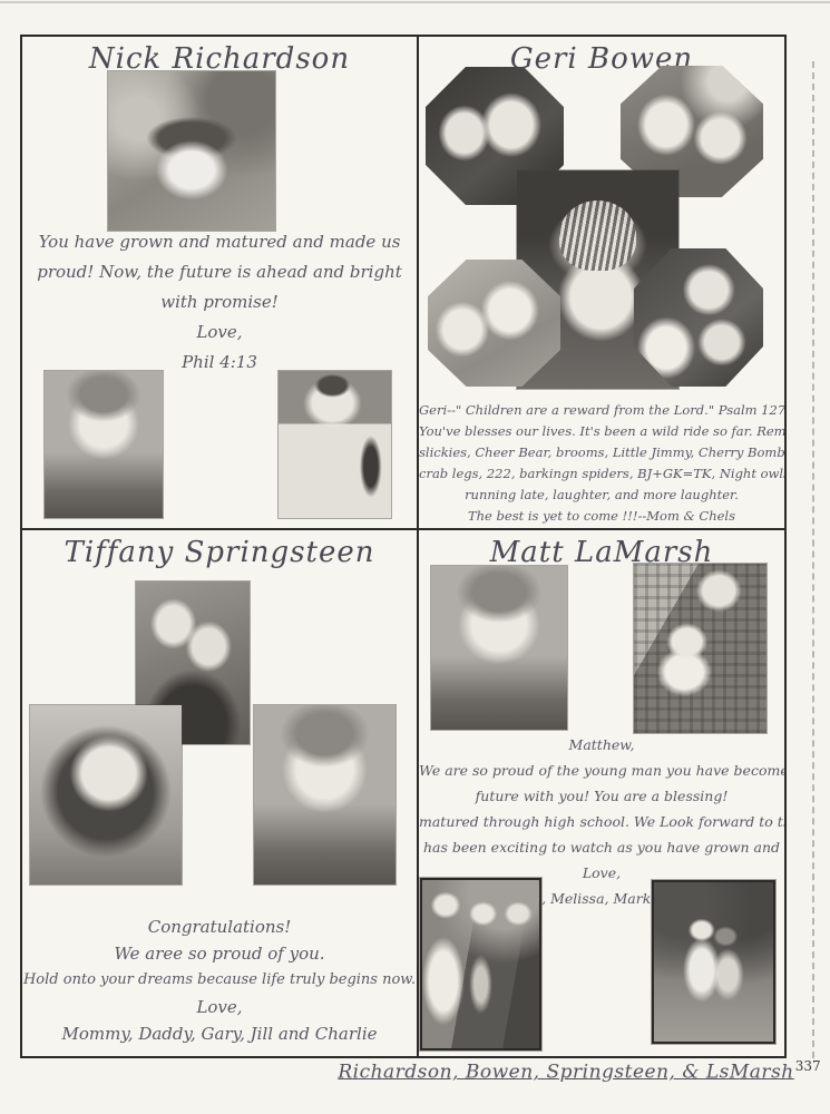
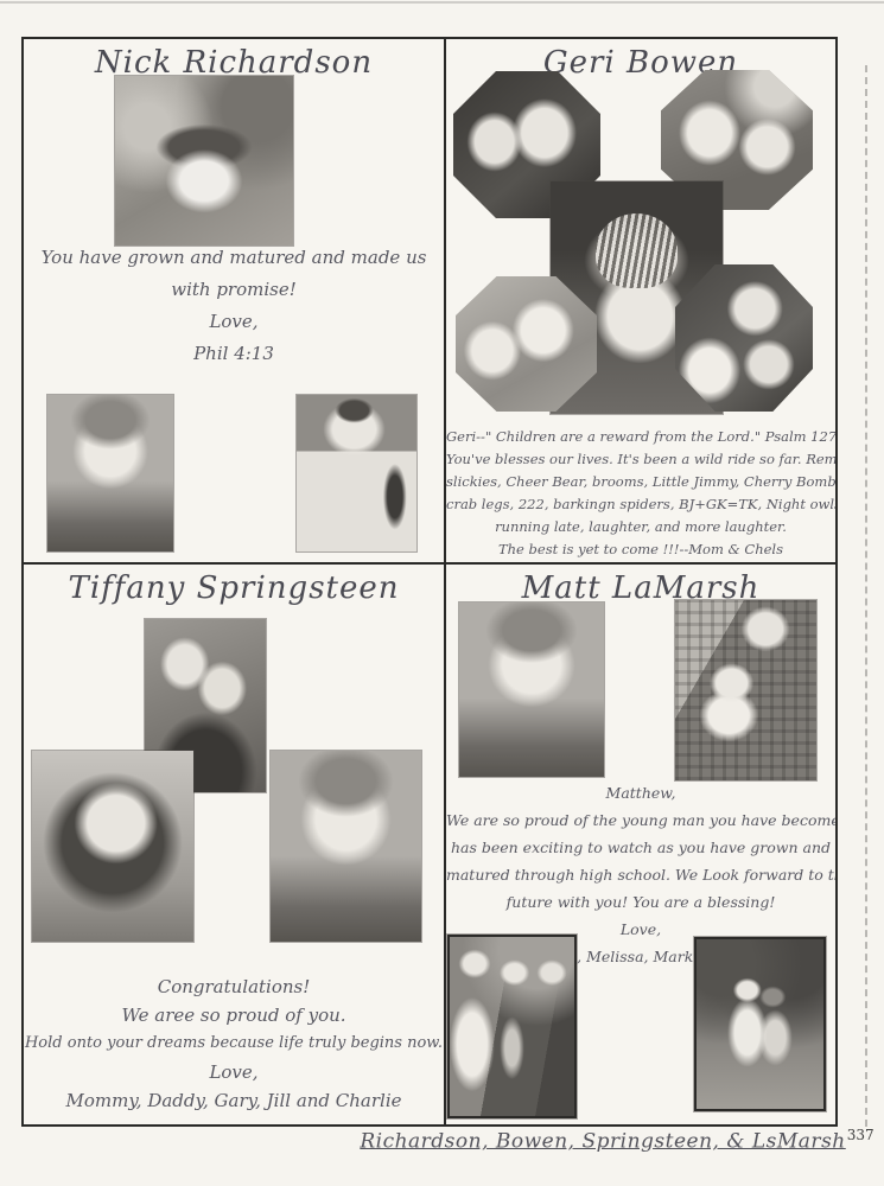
  Nick Richardson
  You have grown and matured and made us
- proud! Now, the future is ahead and bright
  with promise!
  Love,
  Phil 4:13
  Geri Bowen
  Geri--" Children are a reward from the Lord." Psalm 127
  You've blesses our lives. It's been a wild ride so far. Rem
  slickies, Cheer Bear, brooms, Little Jimmy, Cherry Bomb
  crab legs, 222, barkingn spiders, BJ+GK=TK, Night owl
  running late, laughter, and more laughter.
  The best is yet to come !!!--Mom & Chels
  Tiffany Springsteen
  Congratulations!
  We aree so proud of you.
  Hold onto your dreams because life truly begins now.
  Love,
  Mommy, Daddy, Gary, Jill and Charlie
  Matt LaMarsh
  Matthew,
  We are so proud of the young man you have becom
- future with you! You are a blessing!
+ has been exciting to watch as you have grown and
  matured through high school. We Look forward to t
- has been exciting to watch as you have grown and
+ future with you! You are a blessing!
  Love,
  Richardson, Bowen, Springsteen, & LsMarsh337
